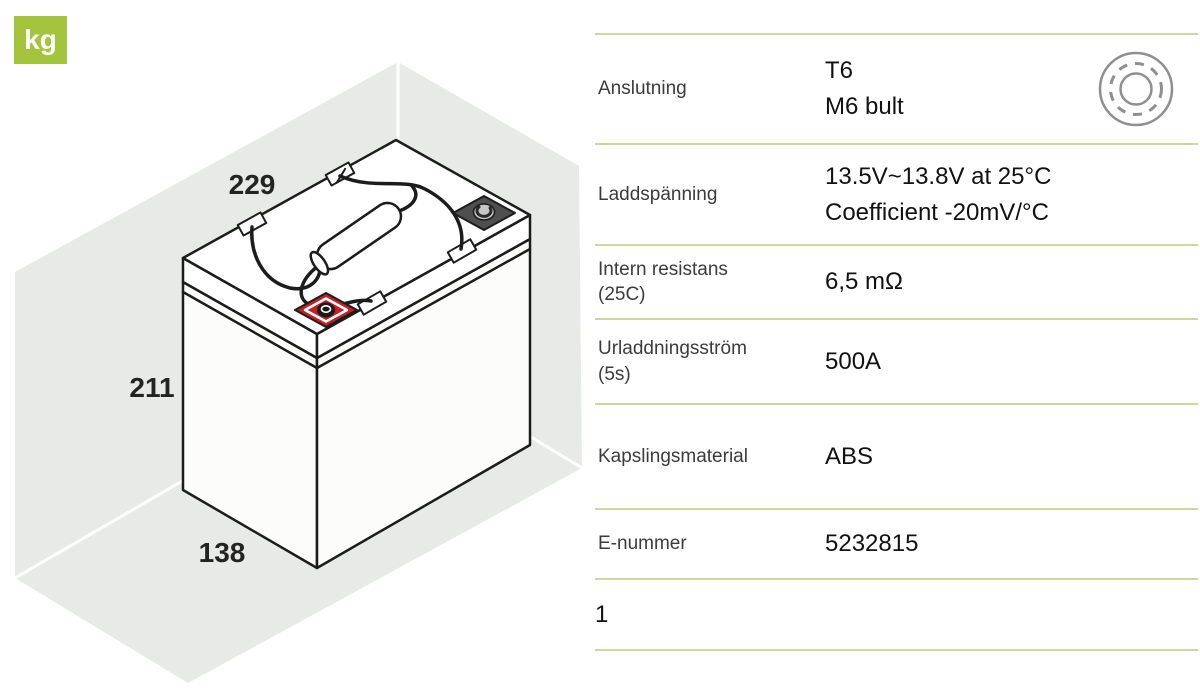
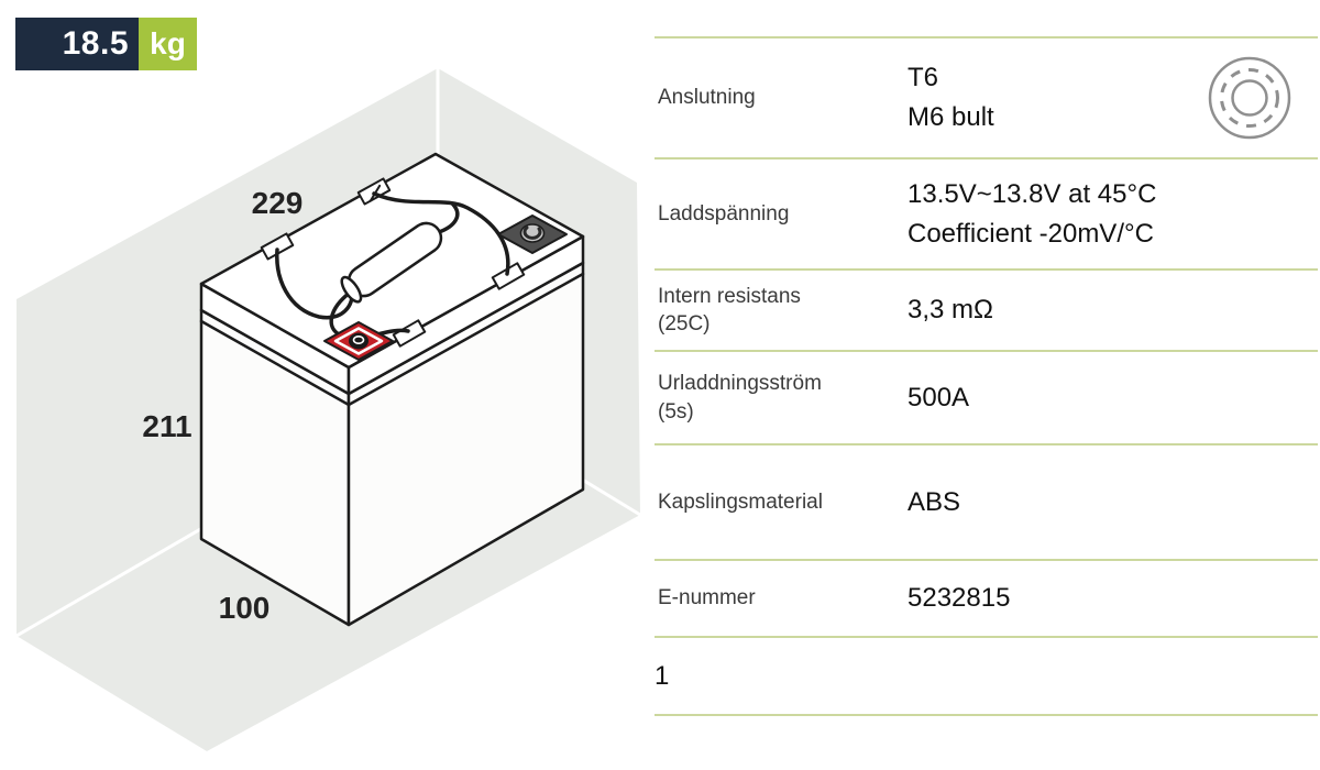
  229
  211
- 138
+ 100
+ 18.5
  kg
  Anslutning
  T6
  M6 bult
  Laddspänning
- 13.5V~13.8V at 25°C
+ 13.5V~13.8V at 45°C
  Coefficient -20mV/°C
  Intern resistans
  (25C)
- 6,5 mΩ
+ 3,3 mΩ
  Urladdningsström
  (5s)
  500A
  Kapslingsmaterial
  ABS
  E-nummer
  5232815
  1
